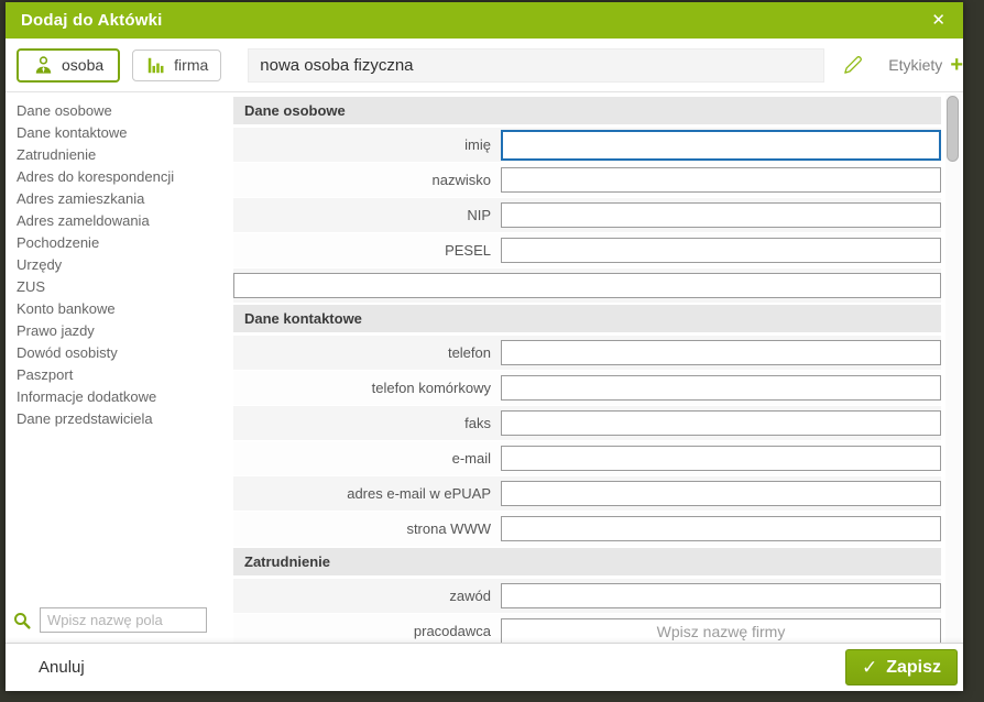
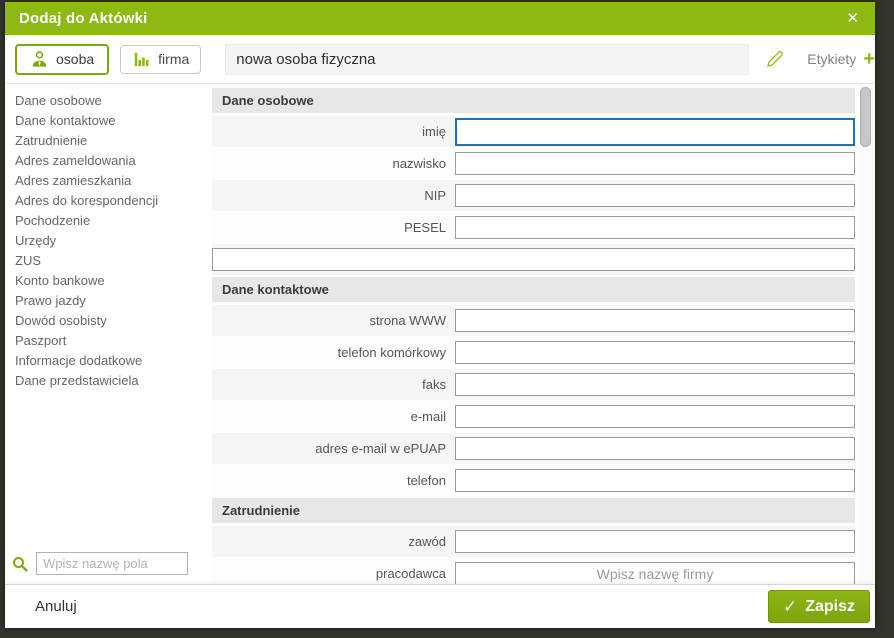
  Dodaj do Aktówki
  ✕
  osoba
  firma
  nowa osoba fizyczna
  Etykiety
  +
  Dane osobowe
  Dane kontaktowe
  Zatrudnienie
- Adres do korespondencji
+ Adres zameldowania
  Adres zamieszkania
- Adres zameldowania
+ Adres do korespondencji
  Pochodzenie
  Urzędy
  ZUS
  Konto bankowe
  Prawo jazdy
  Dowód osobisty
  Paszport
  Informacje dodatkowe
  Dane przedstawiciela
  Wpisz nazwę pola
  Dane osobowe
  imię
  nazwisko
  NIP
  PESEL
  Dane kontaktowe
- telefon
+ strona WWW
  telefon komórkowy
  faks
  e-mail
  adres e-mail w ePUAP
- strona WWW
+ telefon
  Zatrudnienie
  zawód
  pracodawca
  Anuluj
  ✓
  Zapisz
